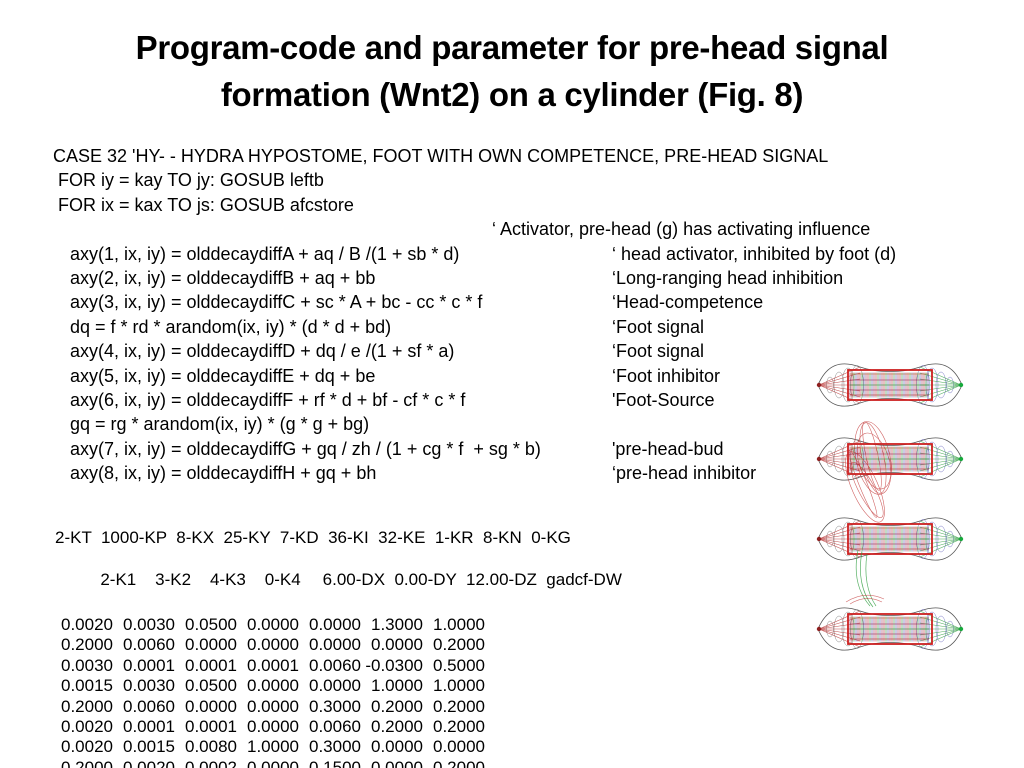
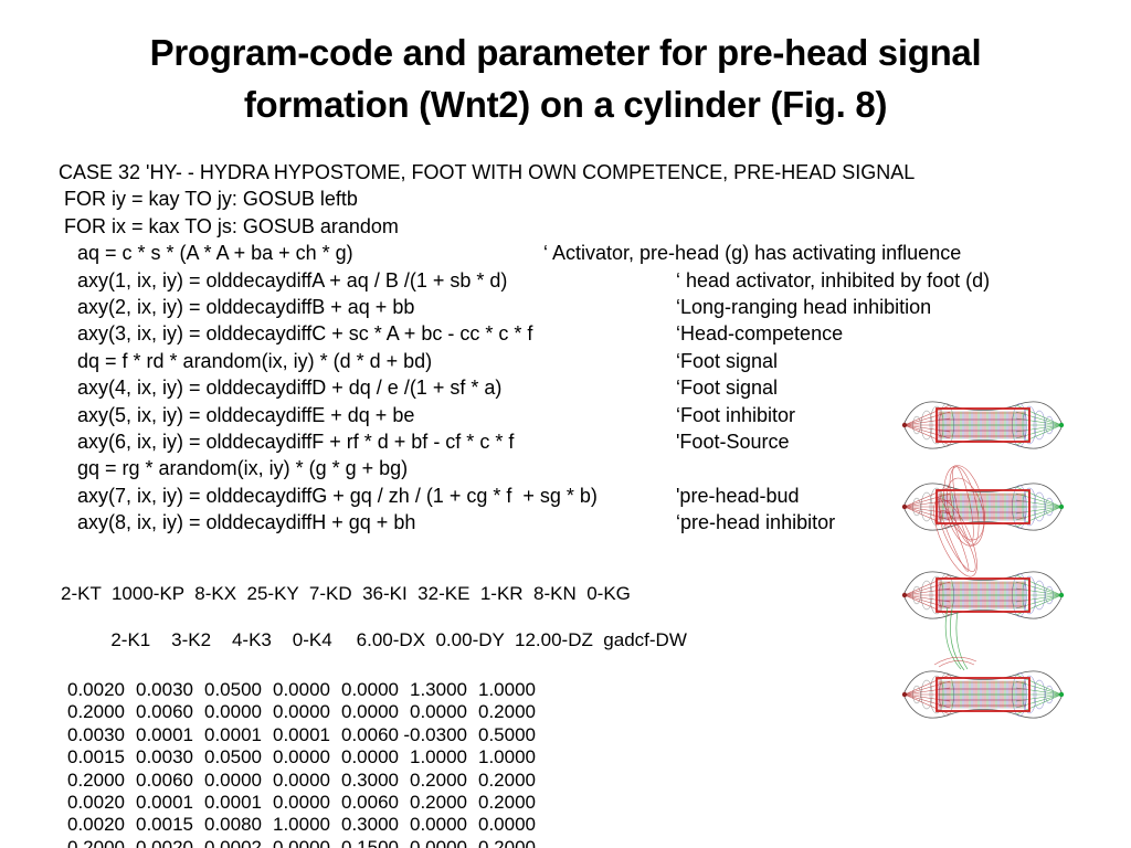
  Program-code and parameter for pre-head signal
  formation (Wnt2) on a cylinder (Fig. 8)
  CASE 32 'HY- - HYDRA HYPOSTOME, FOOT WITH OWN COMPETENCE, PRE-HEAD SIGNAL
  FOR iy = kay TO jy: GOSUB leftb
- FOR ix = kax TO js: GOSUB afcstore
+ FOR ix = kax TO js: GOSUB arandom
+ aq = c * s * (A * A + ba + ch * g)
  ‘ Activator, pre-head (g) has activating influence
  axy(1, ix, iy) = olddecaydiffA + aq / B /(1 + sb * d)
  ‘ head activator, inhibited by foot (d)
  axy(2, ix, iy) = olddecaydiffB + aq + bb
  ‘Long-ranging head inhibition
  axy(3, ix, iy) = olddecaydiffC + sc * A + bc - cc * c * f
  ‘Head-competence
  dq = f * rd * arandom(ix, iy) * (d * d + bd)
  ‘Foot signal
  axy(4, ix, iy) = olddecaydiffD + dq / e /(1 + sf * a)
  ‘Foot signal
  axy(5, ix, iy) = olddecaydiffE + dq + be
  ‘Foot inhibitor
  axy(6, ix, iy) = olddecaydiffF + rf * d + bf - cf * c * f
  'Foot-Source
  gq = rg * arandom(ix, iy) * (g * g + bg)
  axy(7, ix, iy) = olddecaydiffG + gq / zh / (1 + cg * f + sg * b)
  'pre-head-bud
  axy(8, ix, iy) = olddecaydiffH + gq + bh
  ‘pre-head inhibitor
  2-KT 1000-KP 8-KX 25-KY 7-KD 36-KI 32-KE 1-KR 8-KN 0-KG
  2-K1 3-K2 4-K3 0-K4 6.00-DX 0.00-DY 12.00-DZ gadcf-DW
  0.0020 0.0030 0.0500 0.0000 0.0000 1.3000 1.0000
  0.2000 0.0060 0.0000 0.0000 0.0000 0.0000 0.2000
  0.0030 0.0001 0.0001 0.0001 0.0060 -0.0300 0.5000
  0.0015 0.0030 0.0500 0.0000 0.0000 1.0000 1.0000
  0.2000 0.0060 0.0000 0.0000 0.3000 0.2000 0.2000
  0.0020 0.0001 0.0001 0.0000 0.0060 0.2000 0.2000
  0.0020 0.0015 0.0080 1.0000 0.3000 0.0000 0.0000
  0.2000 0.0020 0.0002 0.0000 0.1500 0.0000 0.2000
